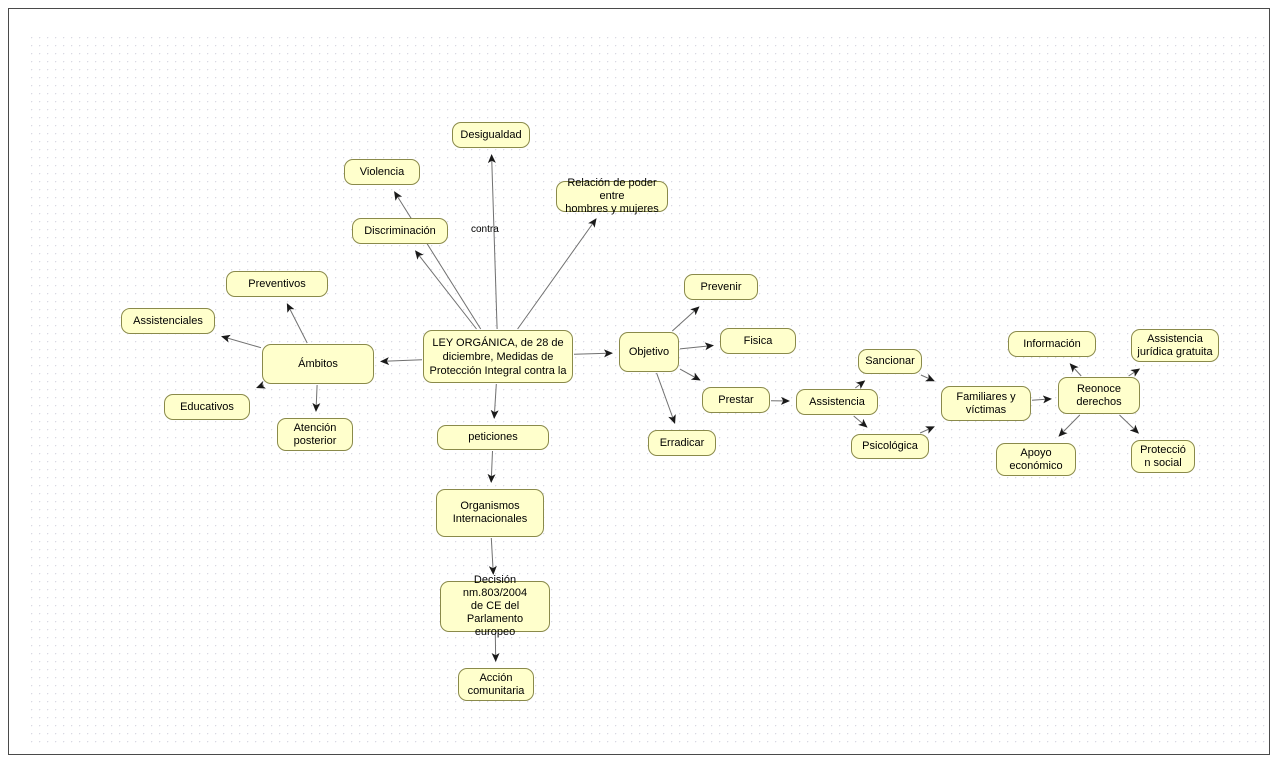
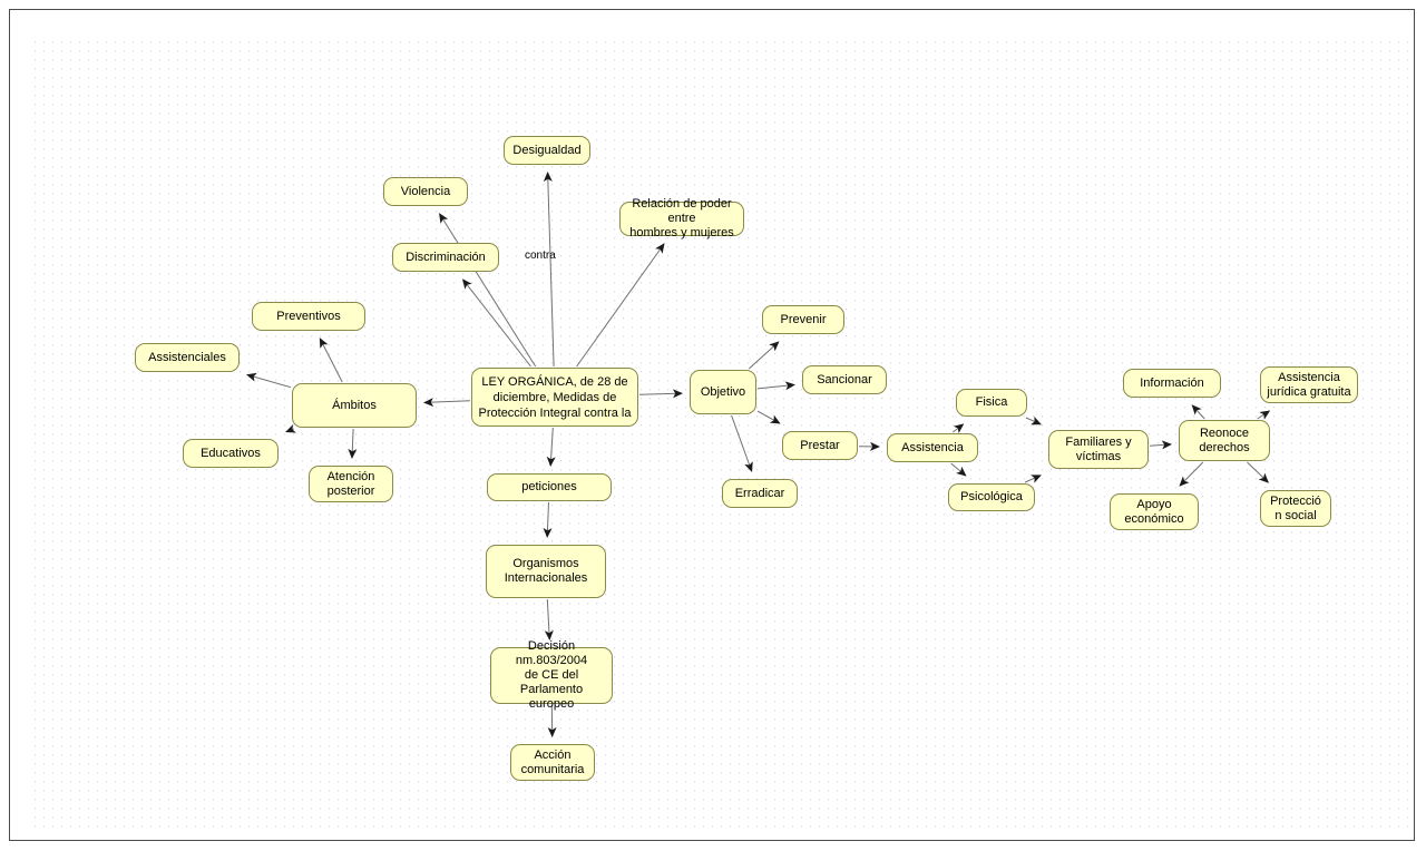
  LEY ORGÁNICA, de 28 de
  diciembre, Medidas de
  Protección Integral contra la
  Desigualdad
  Violencia
  Relación de poder entre
  hombres y mujeres
  Discriminación
  Ámbitos
  Preventivos
  Assistenciales
  Educativos
  Atención
  posterior
  Objetivo
  Prevenir
- Fisica
+ Sancionar
  Prestar
  Erradicar
  Assistencia
- Sancionar
+ Fisica
  Psicológica
  Familiares y
  víctimas
  Reonoce
  derechos
  Información
  Assistencia
  jurídica gratuita
  Apoyo
  económico
  Protecció
  n social
  peticiones
  Organismos
  Internacionales
  Decisión nm.803/2004
  de CE del Parlamento
  europeo
  Acción
  comunitaria
  contra
